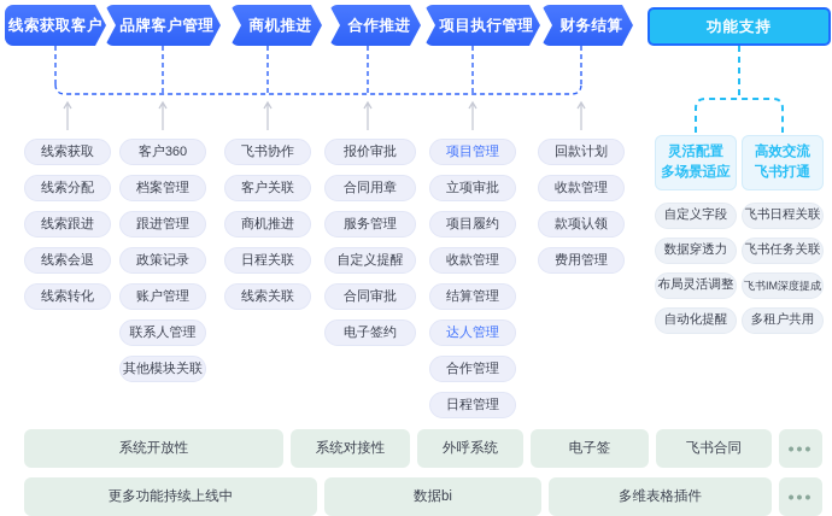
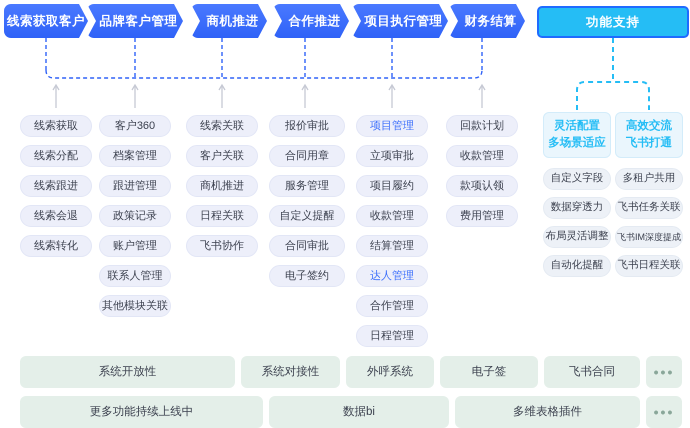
  线索获取客户
  品牌客户管理
  商机推进
  合作推进
  项目执行管理
  财务结算
  功能支持
  线索获取
  线索分配
  线索跟进
  线索会退
  线索转化
  客户360
  档案管理
  跟进管理
  政策记录
  账户管理
  联系人管理
  其他模块关联
- 飞书协作
+ 线索关联
  客户关联
  商机推进
  日程关联
- 线索关联
+ 飞书协作
  报价审批
  合同用章
  服务管理
  自定义提醒
  合同审批
  电子签约
  项目管理
  立项审批
  项目履约
  收款管理
  结算管理
  达人管理
  合作管理
  日程管理
  回款计划
  收款管理
  款项认领
  费用管理
  灵活配置
  多场景适应
  自定义字段
  数据穿透力
  布局灵活调整
  自动化提醒
  高效交流
  飞书打通
- 飞书日程关联
+ 多租户共用
  飞书任务关联
  飞书IM深度提成
- 多租户共用
+ 飞书日程关联
  系统开放性
  系统对接性
  外呼系统
  电子签
  飞书合同
  •••
  更多功能持续上线中
  数据bi
  多维表格插件
  •••
